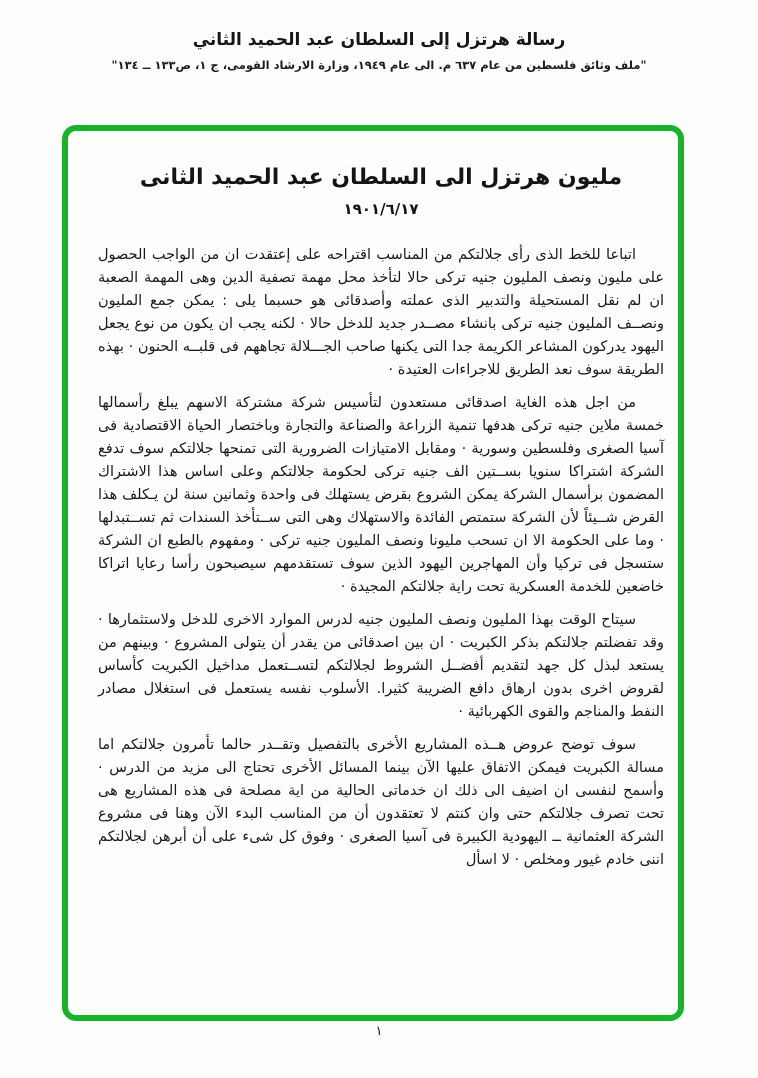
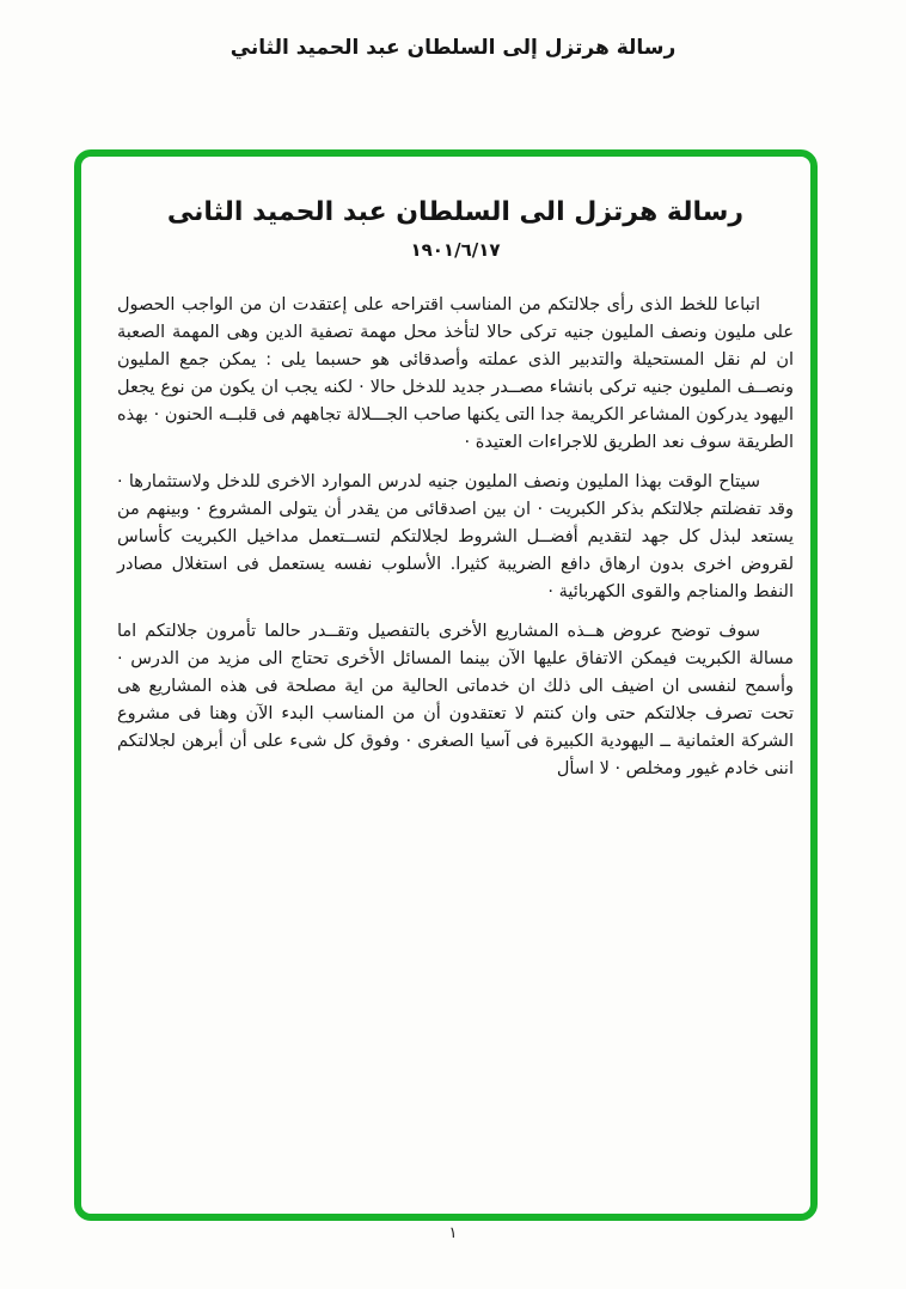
  رسالة هرتزل إلى السلطان عبد الحميد الثاني
- "ملف وثائق فلسطين من عام ٦٣٧ م. الى عام ١٩٤٩، وزارة الارشاد القومى، ج ١، ص١٣٣ ــ ١٣٤"
- مليون هرتزل الى السلطان عبد الحميد الثانى
+ رسالة هرتزل الى السلطان عبد الحميد الثانى
  ١٩٠١/٦/١٧
  اتباعا للخط الذى رأى جلالتكم من المناسب اقتراحه على إعتقدت ان من الواجب الحصول على مليون ونصف المليون جنيه تركى حالا لتأخذ محل مهمة تصفية الدين وهى المهمة الصعبة ان لم نقل المستحيلة والتدبير الذى عملته وأصدقائى هو حسبما يلى : يمكن جمع المليون ونصــف المليون جنيه تركى بانشاء مصــدر جديد للدخل حالا · لكنه يجب ان يكون من نوع يجعل اليهود يدركون المشاعر الكريمة جدا التى يكنها صاحب الجـــلالة تجاههم فى قلبــه الحنون · بهذه الطريقة سوف نعد الطريق للاجراءات العتيدة ·
- من اجل هذه الغاية اصدقائى مستعدون لتأسيس شركة مشتركة الاسهم يبلغ رأسمالها خمسة ملاين جنيه تركى هدفها تنمية الزراعة والصناعة والتجارة وباختصار الحياة الاقتصادية فى آسيا الصغرى وفلسطين وسورية · ومقابل الامتيازات الضرورية التى تمنحها جلالتكم سوف تدفع الشركة اشتراكا سنويا بســتين الف جنيه تركى لحكومة جلالتكم وعلى اساس هذا الاشتراك المضمون برأسمال الشركة يمكن الشروع بقرض يستهلك فى واحدة وثمانين سنة لن يـكلف هذا القرض شــيئاً لأن الشركة ستمتص الفائدة والاستهلاك وهى التى ســتأخذ السندات ثم تســتبدلها · وما على الحكومة الا ان تسحب مليونا ونصف المليون جنيه تركى · ومفهوم بالطبع ان الشركة ستسجل فى تركيا وأن المهاجرين اليهود الذين سوف تستقدمهم سيصبحون رأسا رعايا اتراكا خاضعين للخدمة العسكرية تحت راية جلالتكم المجيدة ·
  سيتاح الوقت بهذا المليون ونصف المليون جنيه لدرس الموارد الاخرى للدخل ولاستثمارها · وقد تفضلتم جلالتكم بذكر الكبريت · ان بين اصدقائى من يقدر أن يتولى المشروع · وبينهم من يستعد لبذل كل جهد لتقديم أفضــل الشروط لجلالتكم لتســتعمل مداخيل الكبريت كأساس لقروض اخرى بدون ارهاق دافع الضريبة كثيرا. الأسلوب نفسه يستعمل فى استغلال مصادر النفط والمناجم والقوى الكهربائية ·
  سوف توضح عروض هــذه المشاريع الأخرى بالتفصيل وتقــدر حالما تأمرون جلالتكم اما مسالة الكبريت فيمكن الاتفاق عليها الآن بينما المسائل الأخرى تحتاج الى مزيد من الدرس · وأسمح لنفسى ان اضيف الى ذلك ان خدماتى الحالية من اية مصلحة فى هذه المشاريع هى تحت تصرف جلالتكم حتى وان كنتم لا تعتقدون أن من المناسب البدء الآن وهنا فى مشروع الشركة العثمانية ــ اليهودية الكبيرة فى آسيا الصغرى · وفوق كل شىء على أن أبرهن لجلالتكم اننى خادم غيور ومخلص · لا اسأل
  ١
